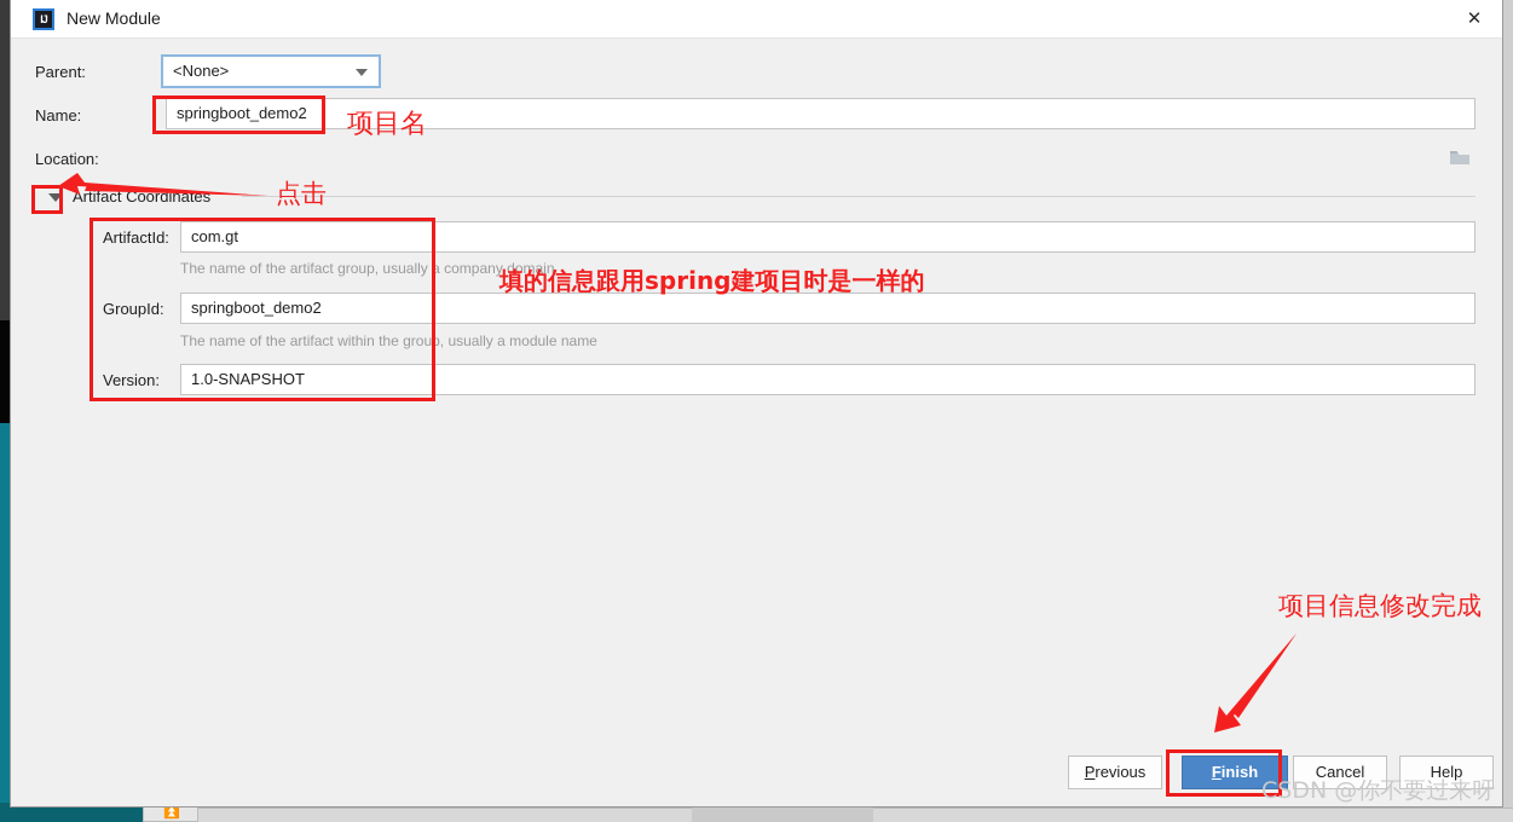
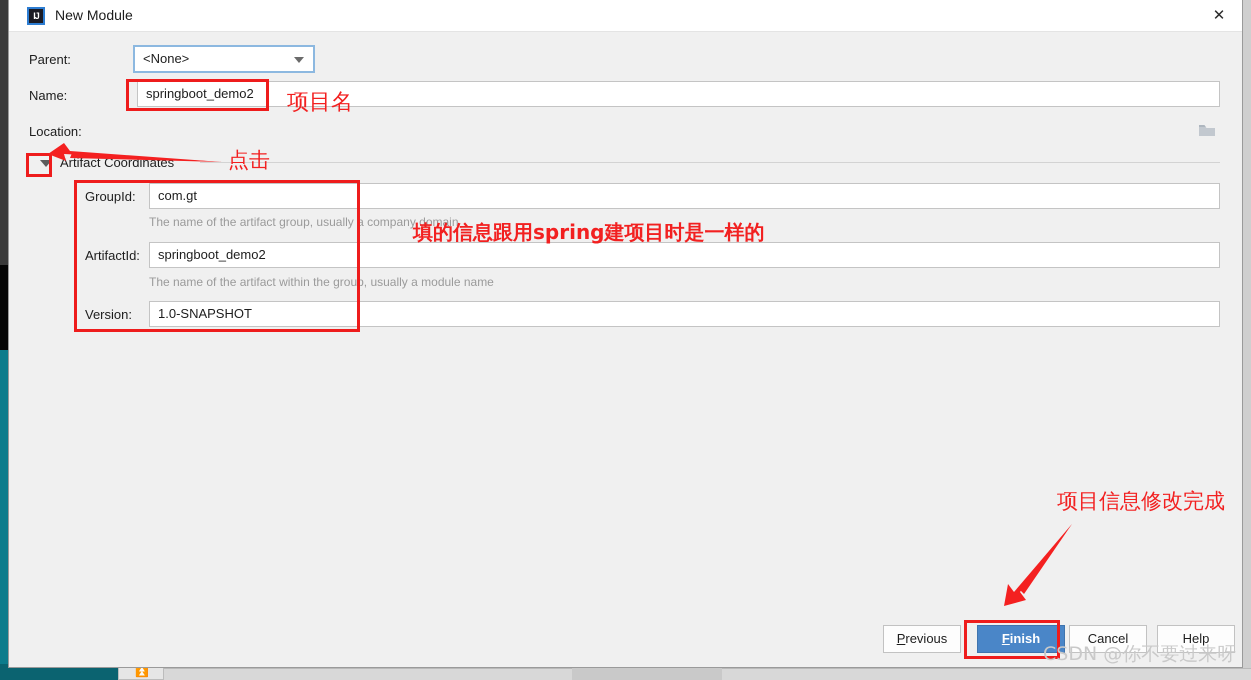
  ⏫
  IJ
  New Module
  ✕
  Parent:
  <None>
  Name:
  springboot_demo2
  Location:
  Artifact Coordinates
- ArtifactId:
+ GroupId:
  com.gt
  The name of the artifact group, usually a company domain
- GroupId:
+ ArtifactId:
  springboot_demo2
  The name of the artifact within the group, usually a module name
  Version:
  1.0-SNAPSHOT
  Previous
  Finish
  Cancel
  Help
  项目名
  点击
  填的信息跟用spring建项目时是一样的
  项目信息修改完成
  CSDN @你不要过来呀
